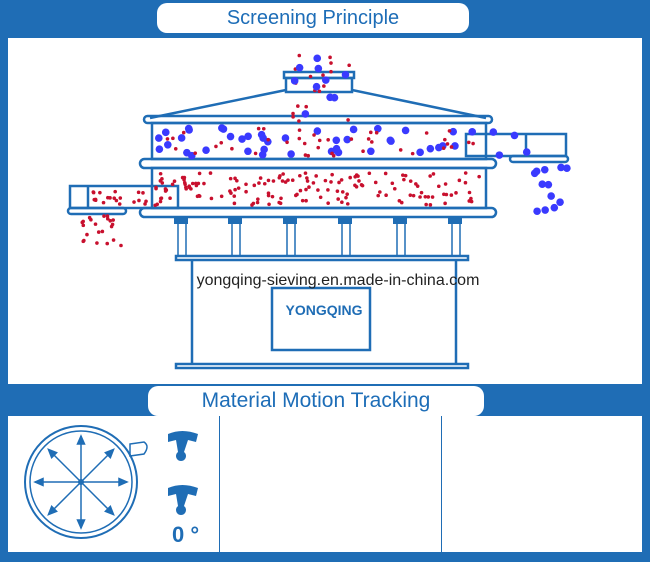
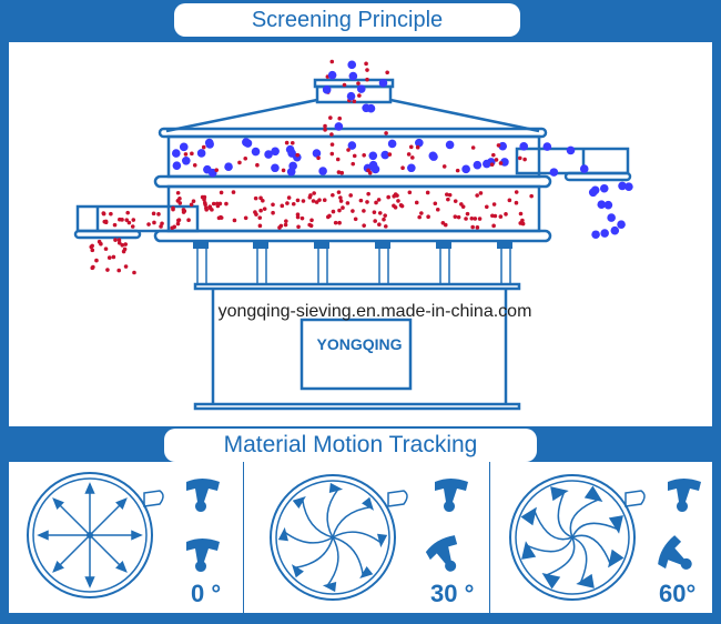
  Screening Principle
  yongqing-sieving.en.made-in-china.com
  YONGQING
  Material Motion Tracking
  0 °
+ 30 °
+ 60°
